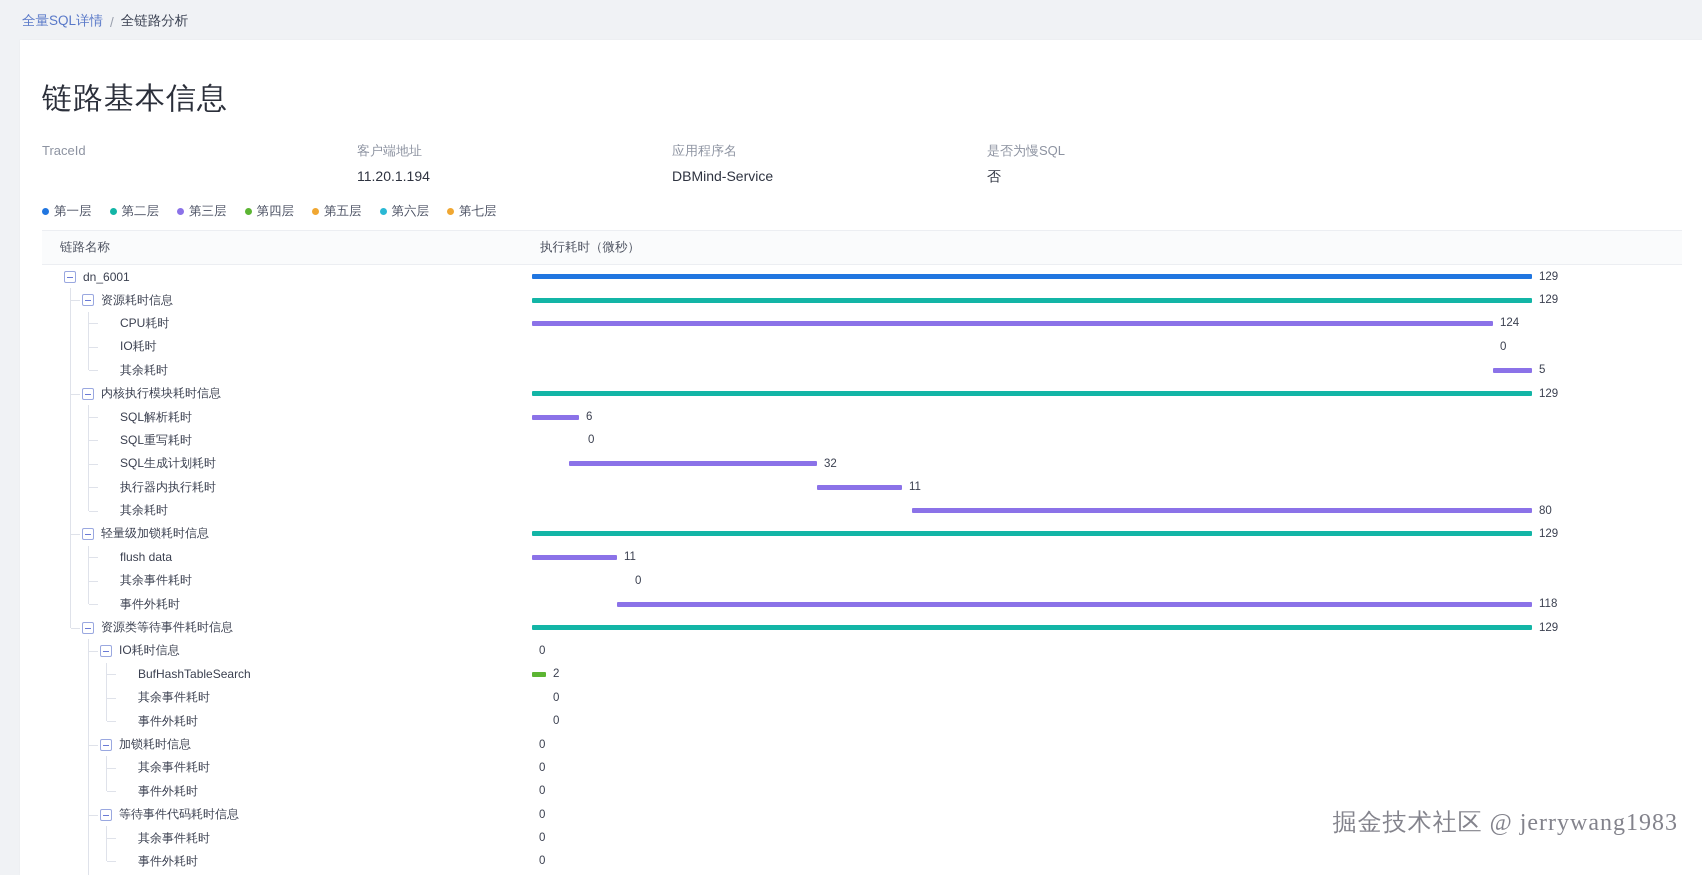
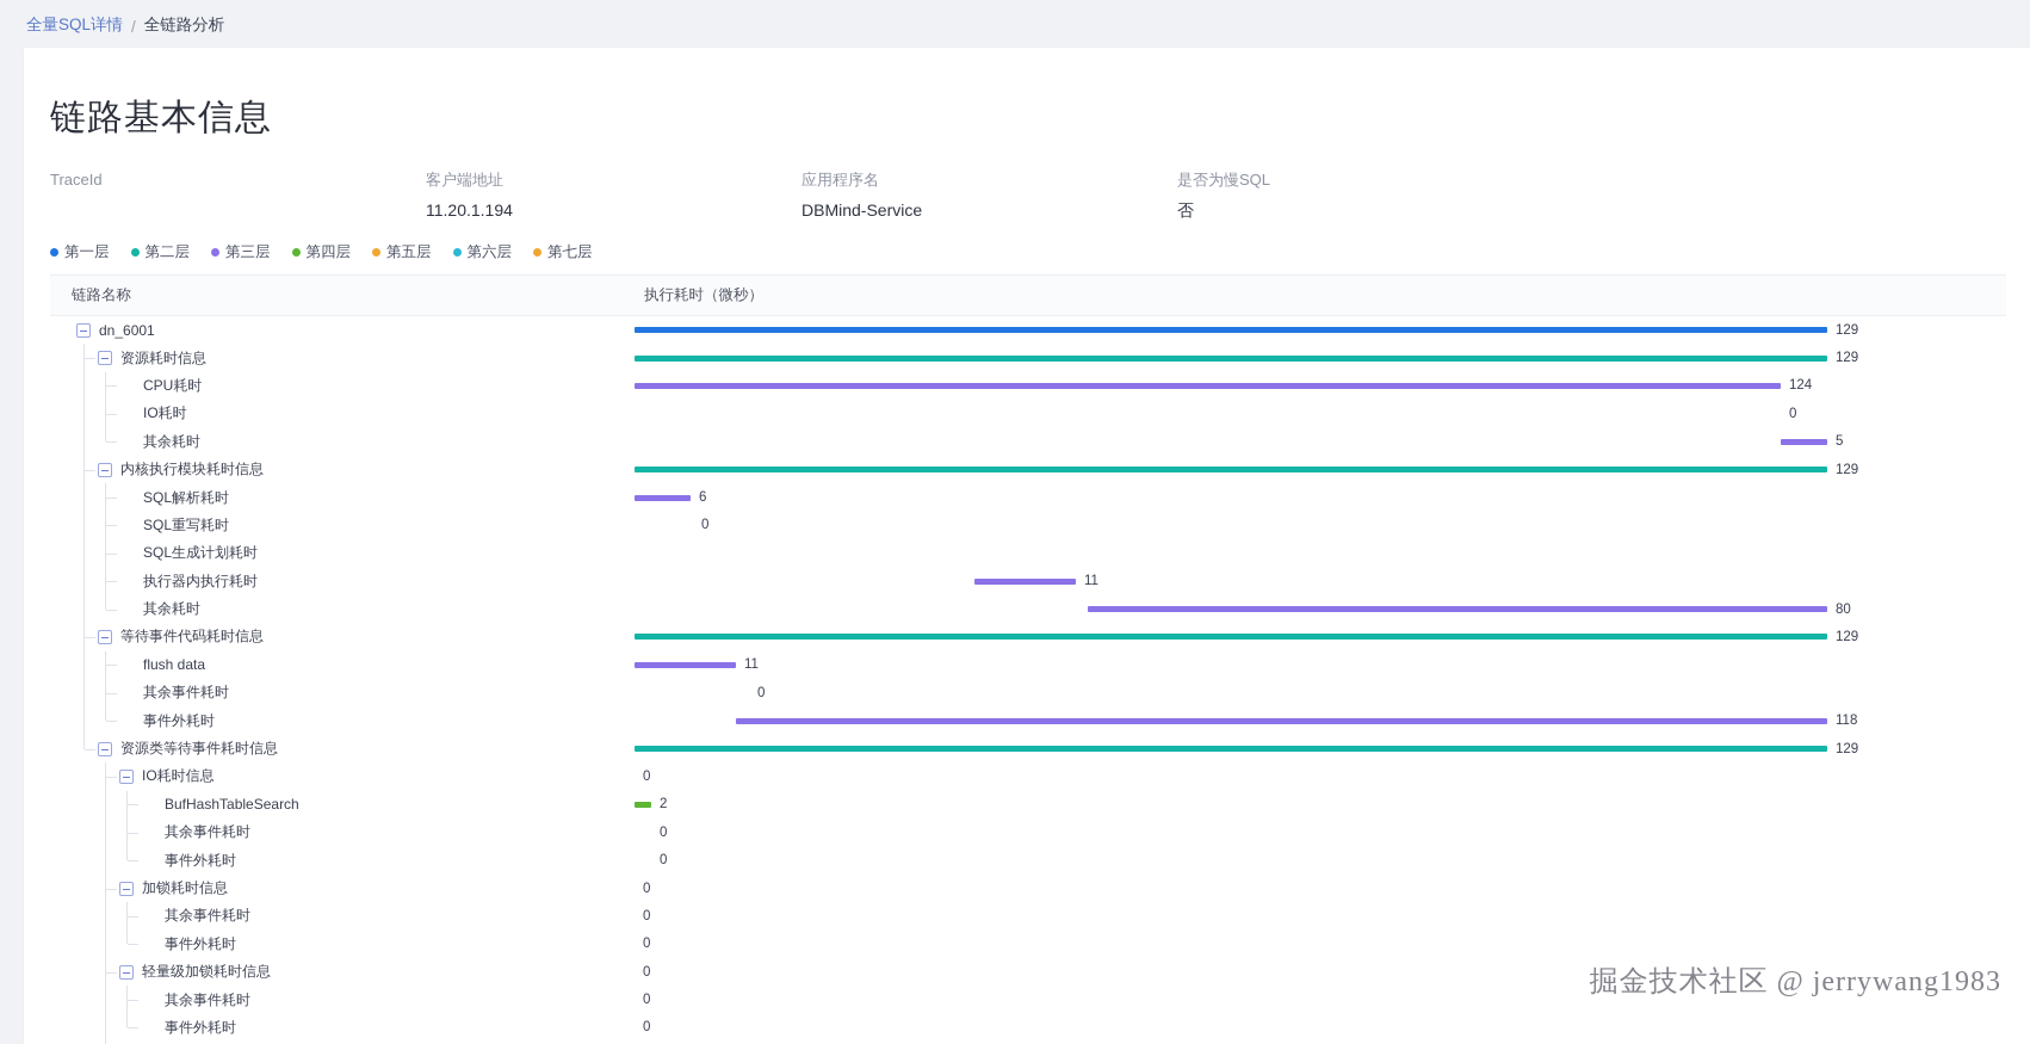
  全量SQL详情
  /
  全链路分析
  链路基本信息
  TraceId
  客户端地址
  11.20.1.194
  应用程序名
  DBMind-Service
  是否为慢SQL
  否
  第一层
  第二层
  第三层
  第四层
  第五层
  第六层
  第七层
  链路名称
  执行耗时（微秒）
  dn_6001
  129
  资源耗时信息
  129
  CPU耗时
  124
  IO耗时
  0
  其余耗时
  5
  内核执行模块耗时信息
  129
  SQL解析耗时
  6
  SQL重写耗时
  0
  SQL生成计划耗时
- 32
  执行器内执行耗时
  11
  其余耗时
  80
- 轻量级加锁耗时信息
+ 等待事件代码耗时信息
  129
  flush data
  11
  其余事件耗时
  0
  事件外耗时
  118
  资源类等待事件耗时信息
  129
  IO耗时信息
  0
  BufHashTableSearch
  2
  其余事件耗时
  0
  事件外耗时
  0
  加锁耗时信息
  0
  其余事件耗时
  0
  事件外耗时
  0
- 等待事件代码耗时信息
+ 轻量级加锁耗时信息
  0
  其余事件耗时
  0
  事件外耗时
  0
  掘金技术社区 @ jerrywang1983
